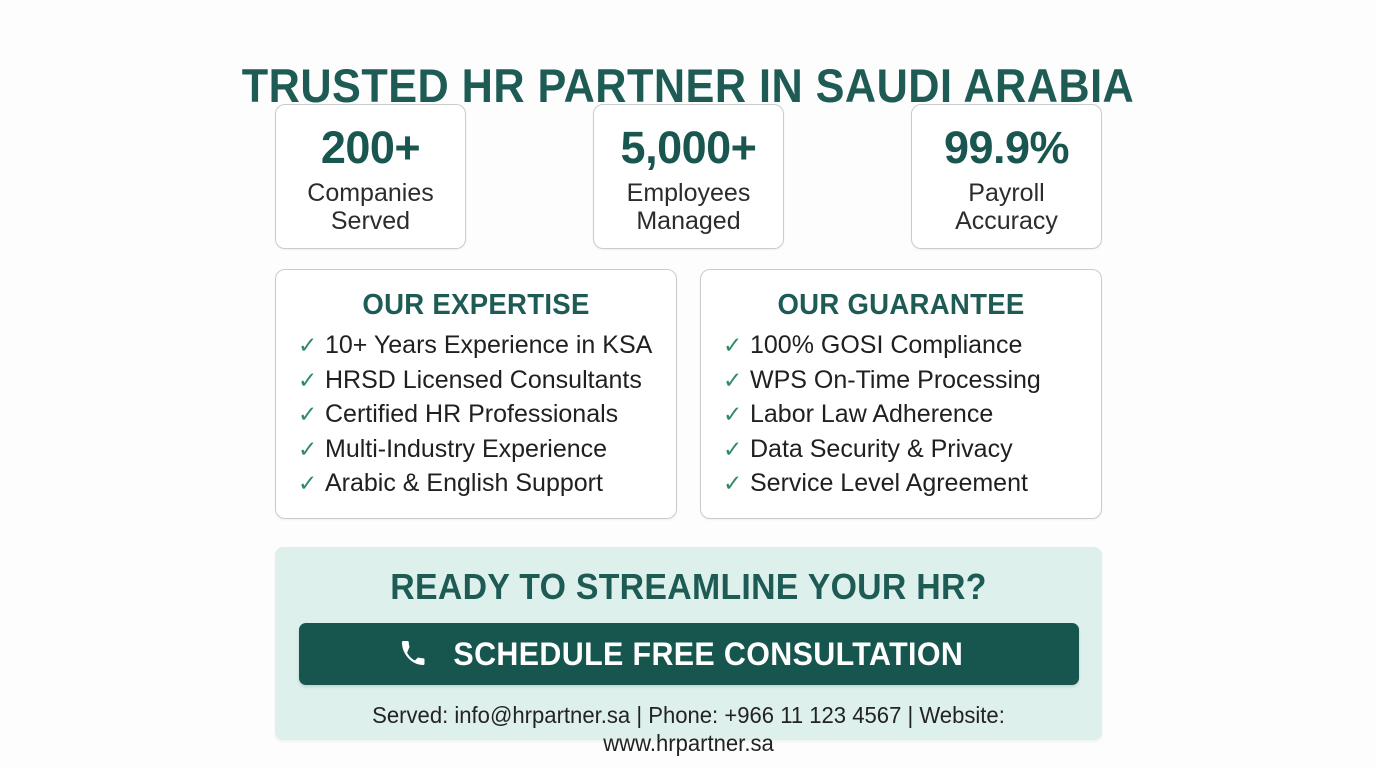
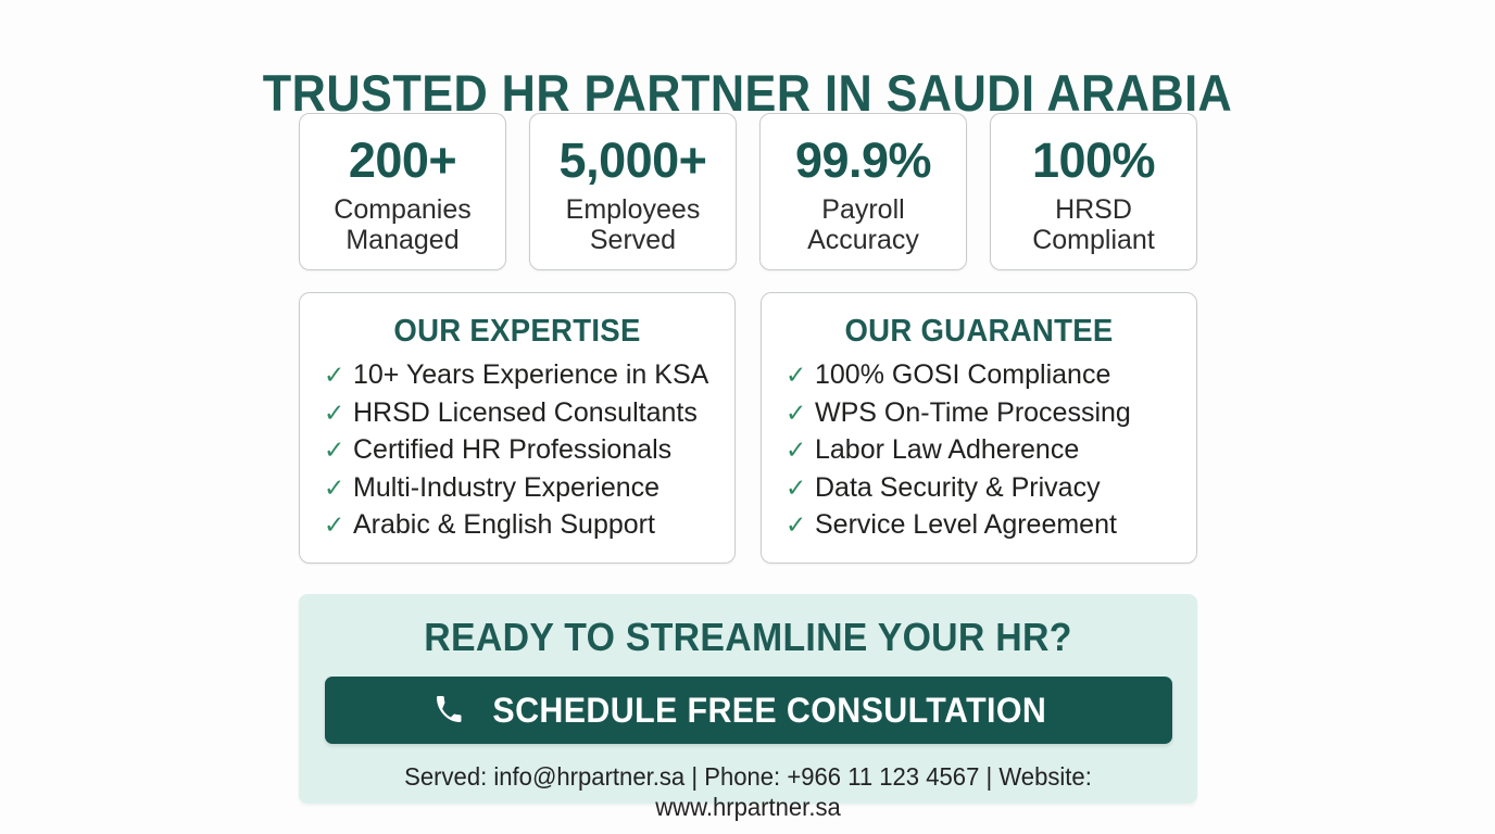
  TRUSTED HR PARTNER IN SAUDI ARABIA
  200+
  Companies
- Served
+ Managed
  5,000+
  Employees
- Managed
+ Served
  99.9%
  Payroll
  Accuracy
+ 100%
+ HRSD
+ Compliant
  OUR EXPERTISE
  ✓
  10+ Years Experience in KSA
  ✓
  HRSD Licensed Consultants
  ✓
  Certified HR Professionals
  ✓
  Multi-Industry Experience
  ✓
  Arabic & English Support
  OUR GUARANTEE
  ✓
  100% GOSI Compliance
  ✓
  WPS On-Time Processing
  ✓
  Labor Law Adherence
  ✓
  Data Security & Privacy
  ✓
  Service Level Agreement
  READY TO STREAMLINE YOUR HR?
  SCHEDULE FREE CONSULTATION
  Served: info@hrpartner.sa | Phone: +966 11 123 4567 | Website: www.hrpartner.sa
